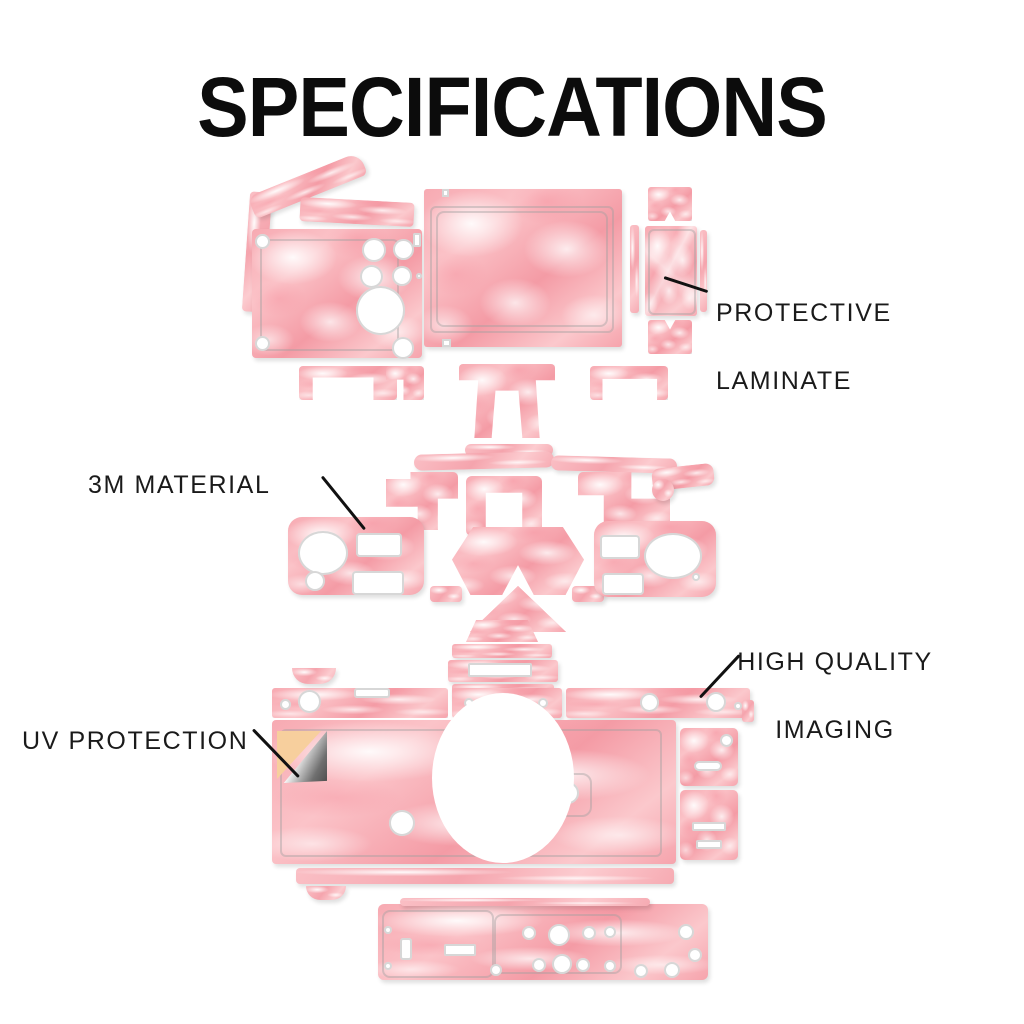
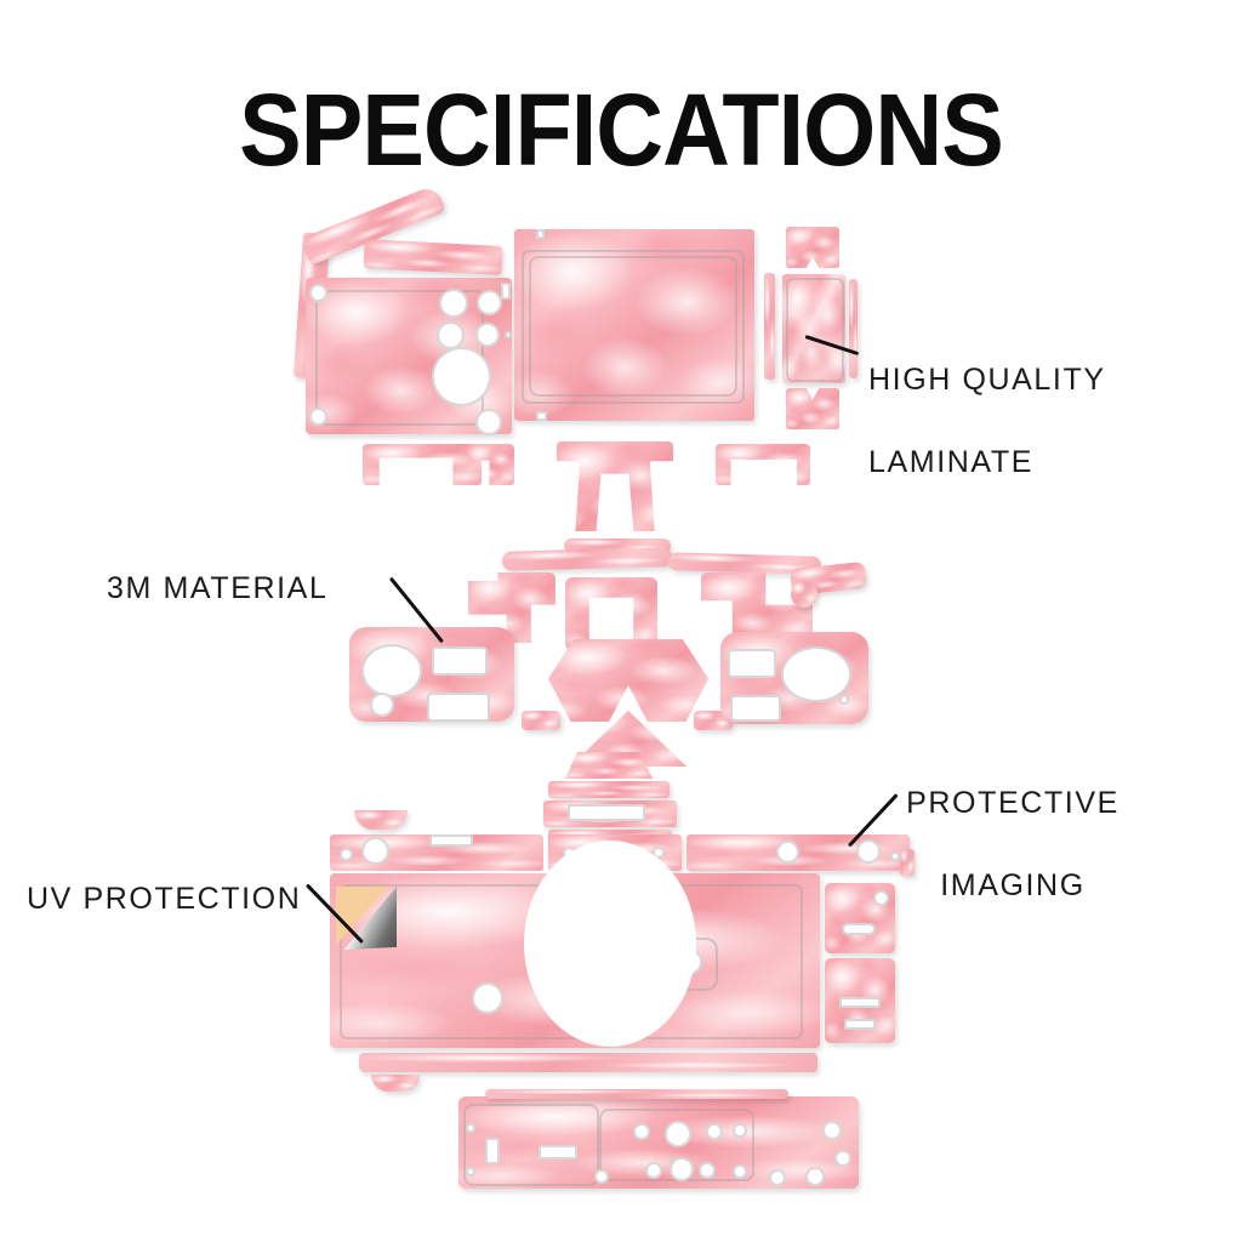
  SPECIFICATIONS
- PROTECTIVE
+ HIGH QUALITY
  LAMINATE
  3M MATERIAL
- HIGH QUALITY
+ PROTECTIVE
  IMAGING
  UV PROTECTION
